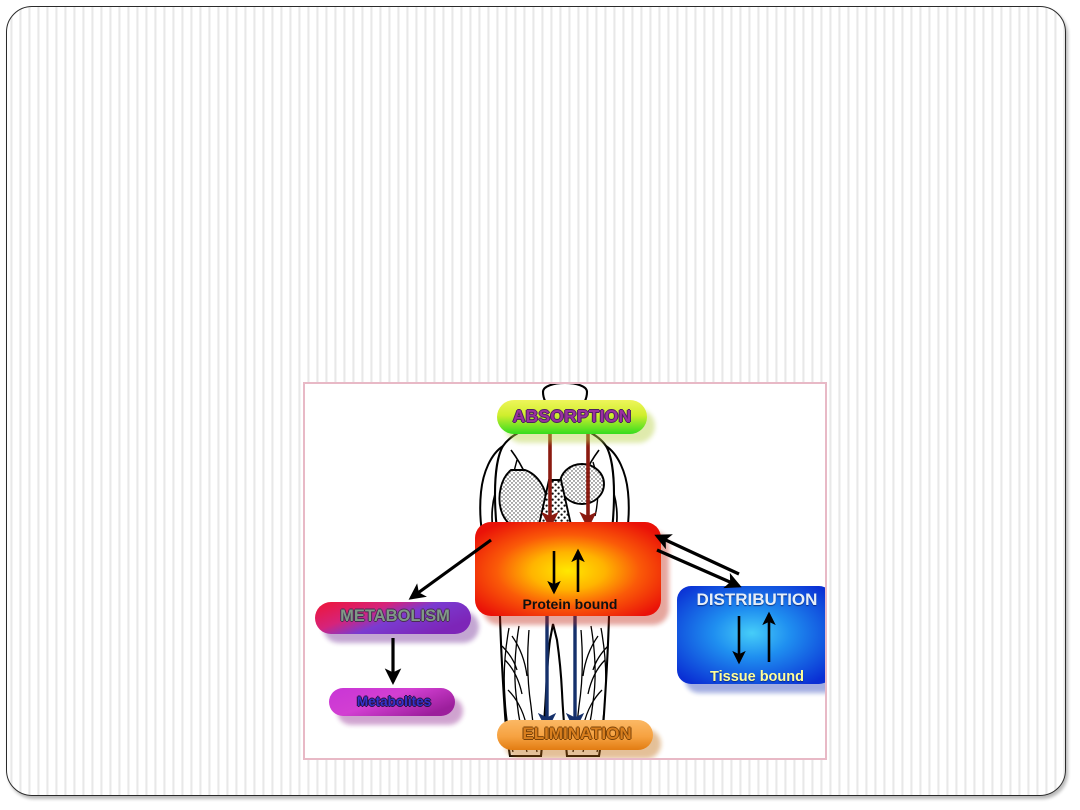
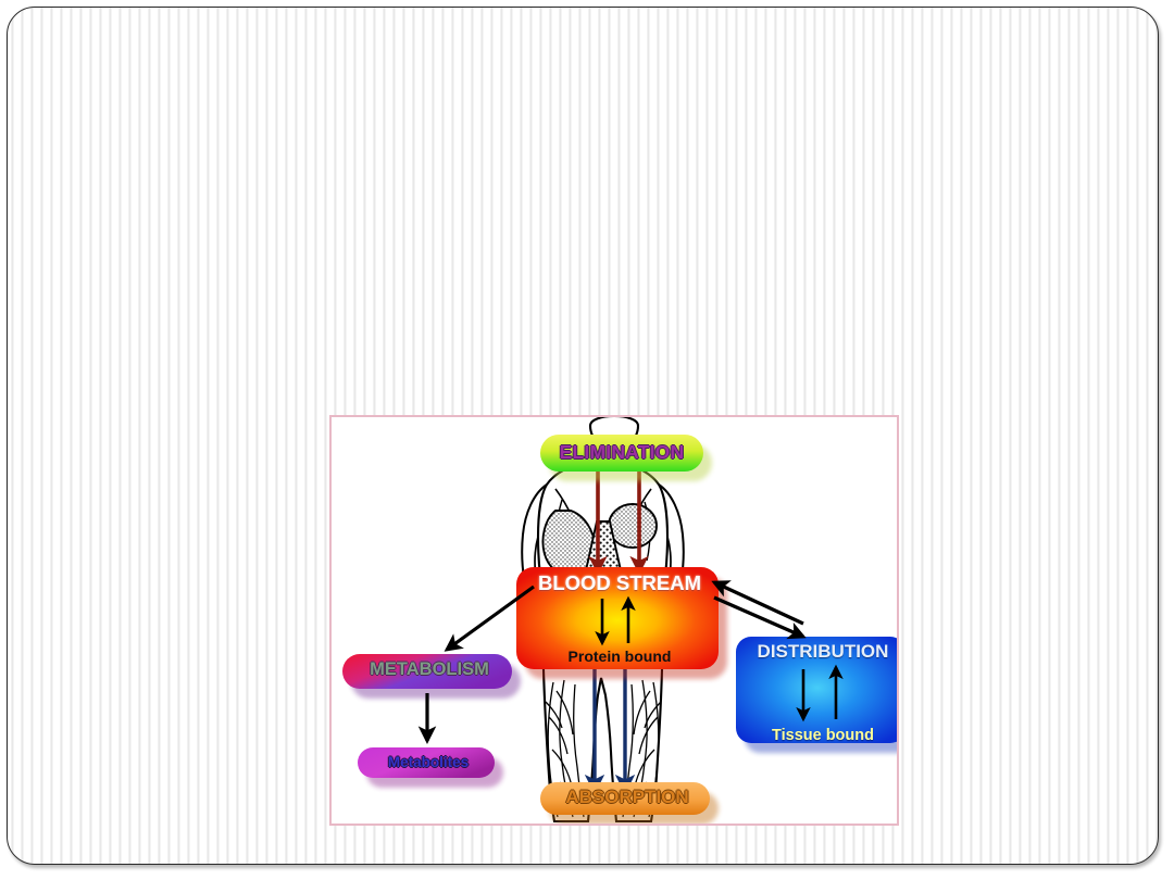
- ABSORPTION
+ ELIMINATION
+ BLOOD STREAM
  Protein bound
  DISTRIBUTION
  Tissue bound
  METABOLISM
  Metabolites
- ELIMINATION
+ ABSORPTION
